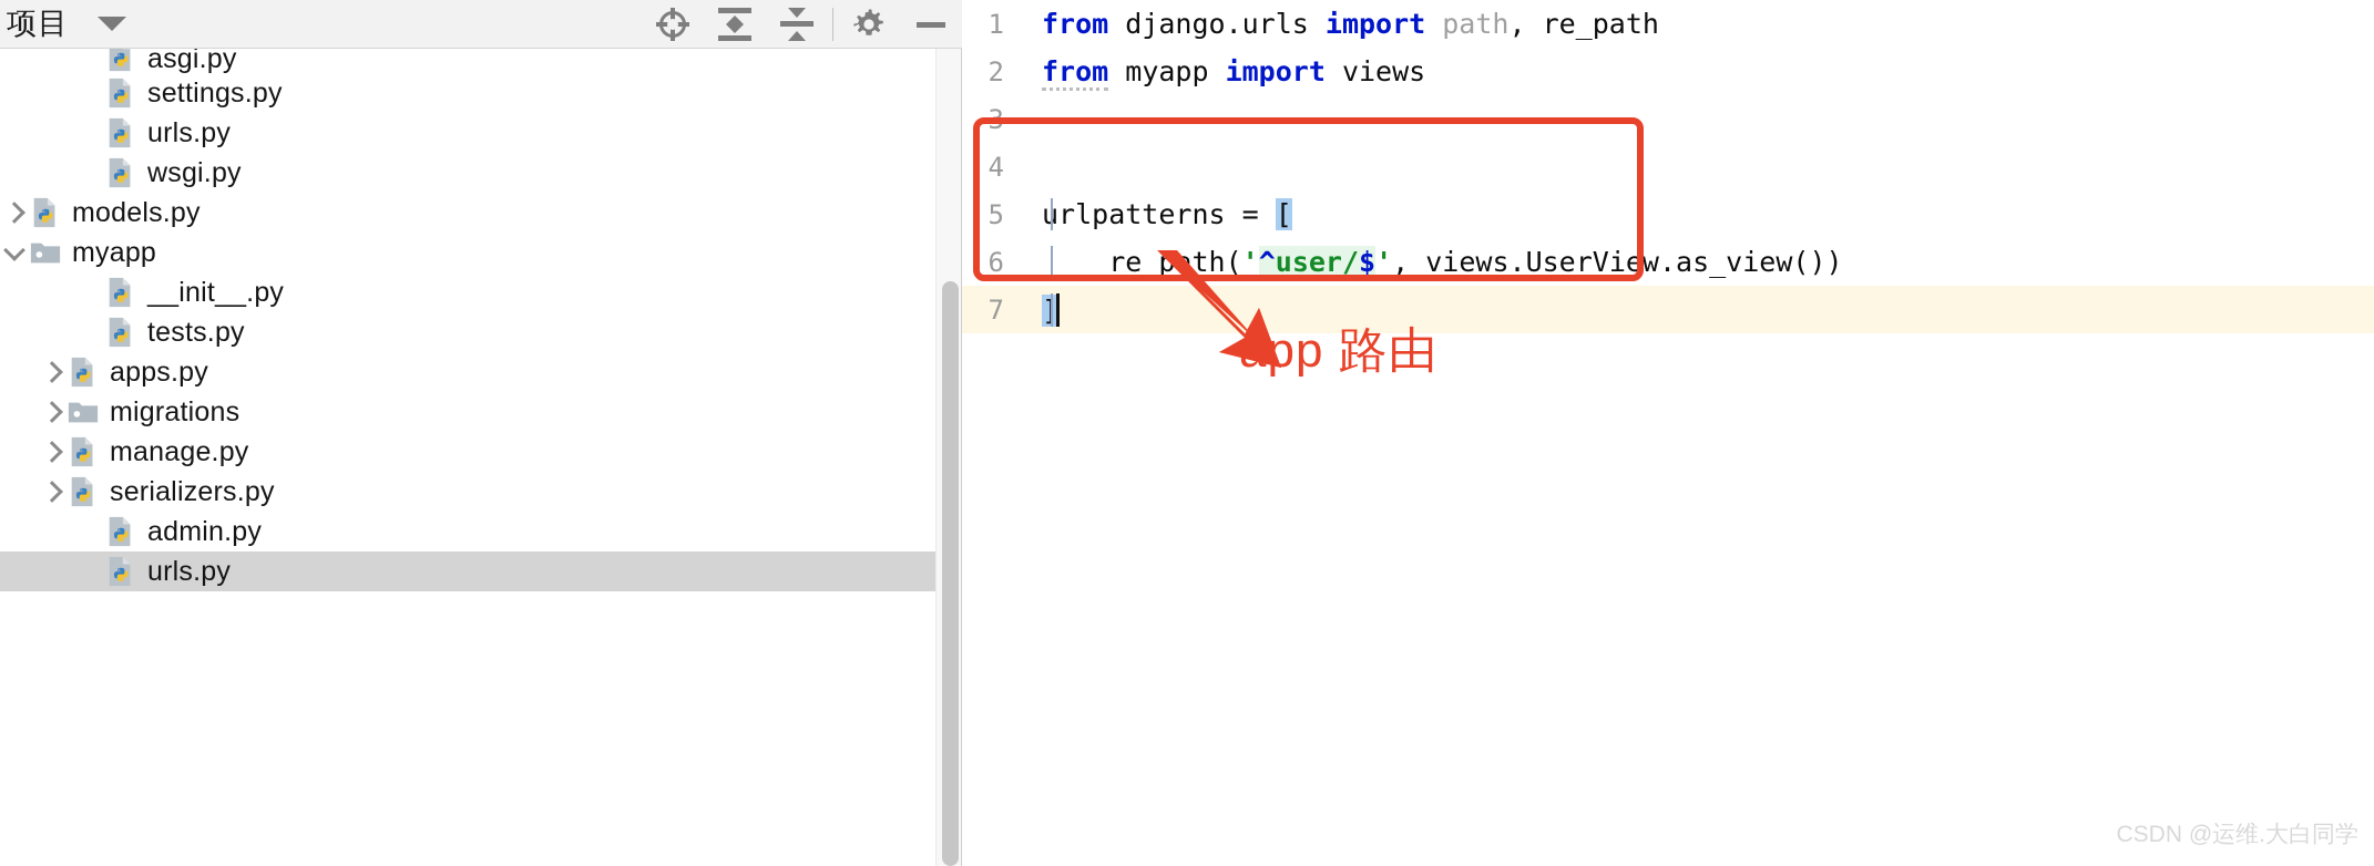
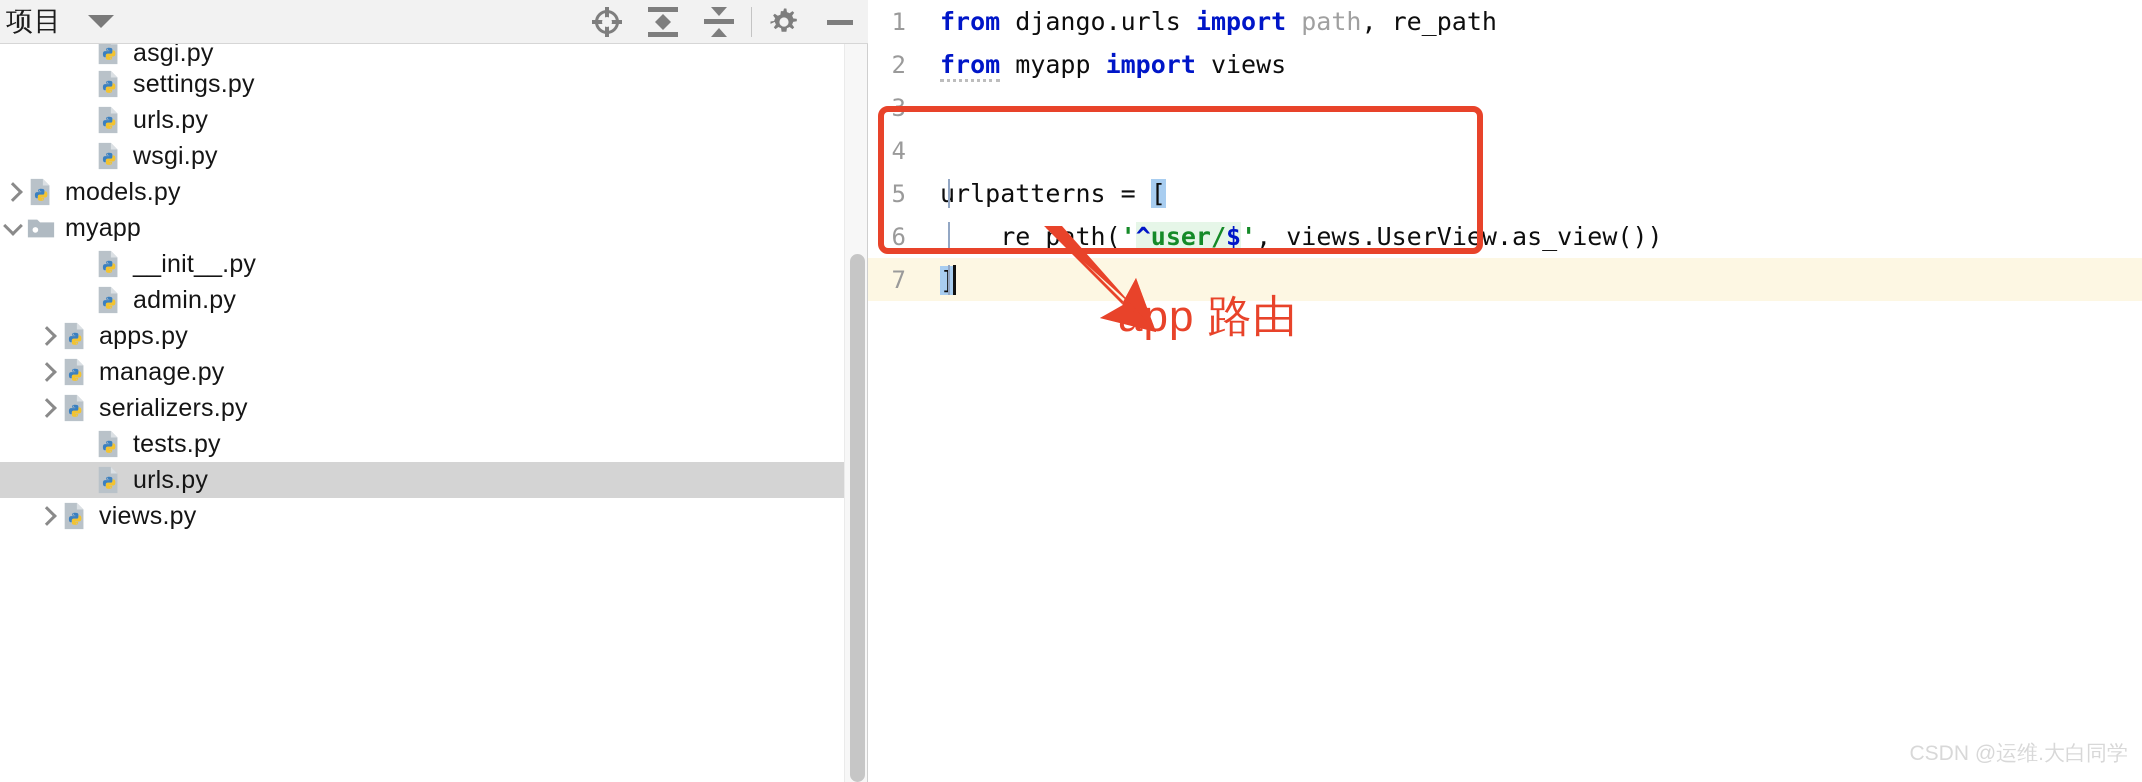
  项目
  asgi.py
  settings.py
  urls.py
  wsgi.py
  models.py
  myapp
  __init__.py
- tests.py
+ admin.py
  apps.py
- migrations
  manage.py
  serializers.py
- admin.py
+ tests.py
  urls.py
+ views.py
  1
  from django.urls import path, re_path
  2
  from myapp import views
  3
  4
  5
  rlpatterns = [
  6
  re_pth('^user/$', views.UserView.as_view())
  7
  app 路由
  CSDN @运维.大白同学
